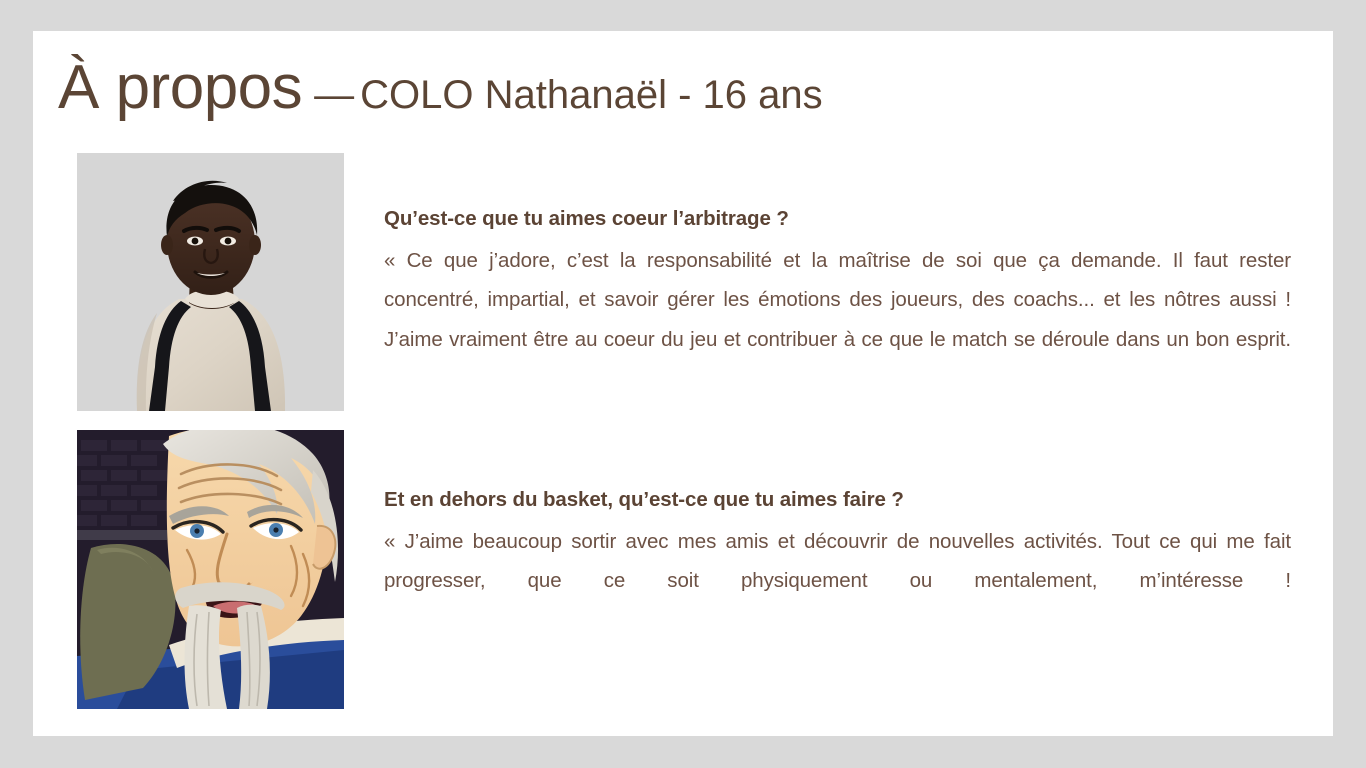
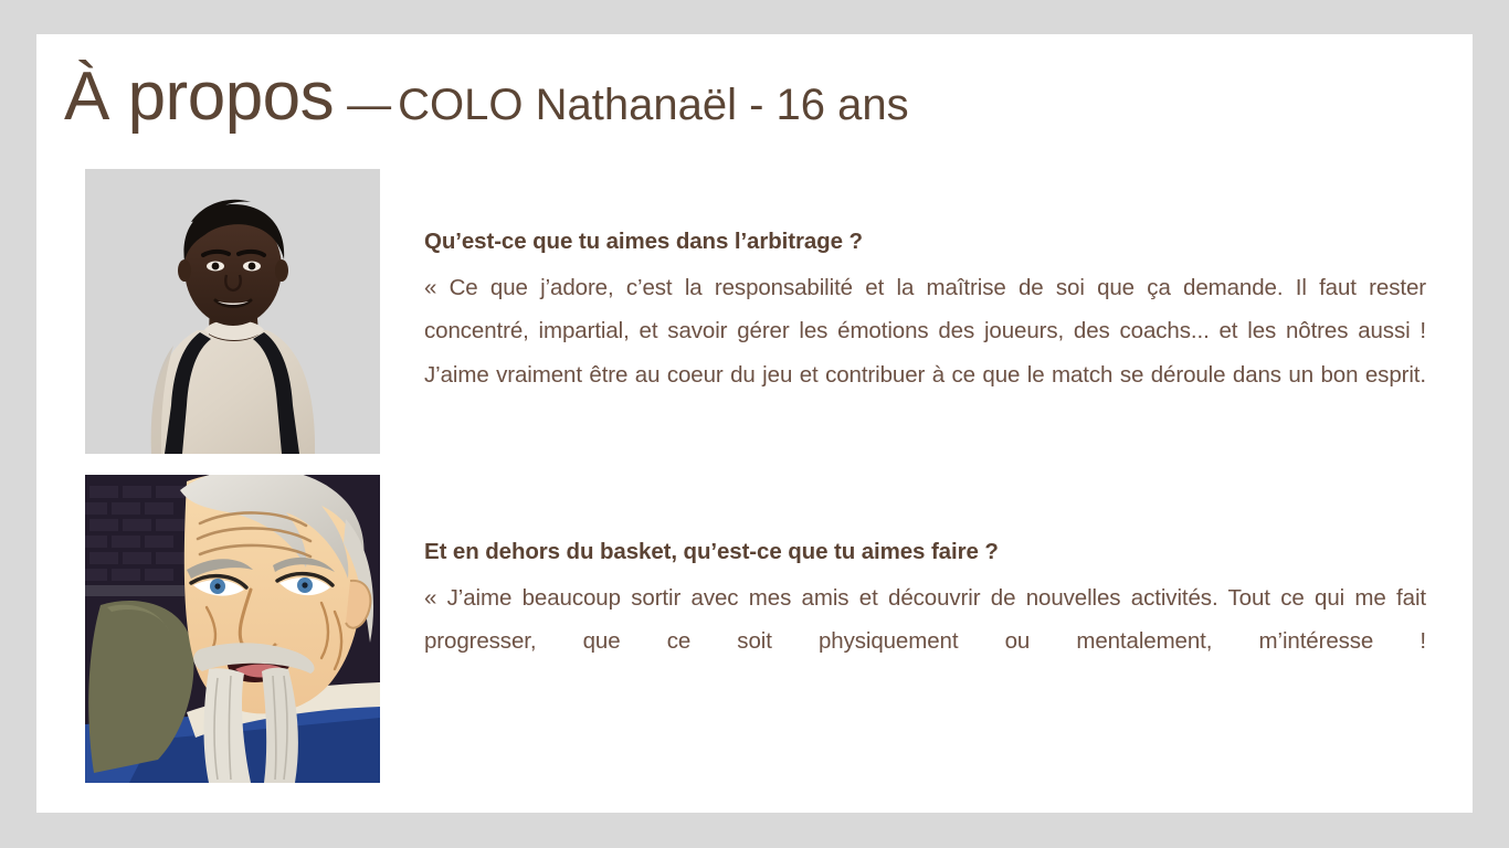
  À propos — COLO Nathanaël - 16 ans
- Qu’est-ce que tu aimes coeur l’arbitrage ?
+ Qu’est-ce que tu aimes dans l’arbitrage ?
  « Ce que j’adore, c’est la responsabilité et la maîtrise de soi que ça demande. Il faut rester concentré, impartial, et savoir gérer les émotions des joueurs, des coachs... et les nôtres aussi ! J’aime vraiment être au coeur du jeu et contribuer à ce que le match se déroule dans un bon esprit.
  Et en dehors du basket, qu’est-ce que tu aimes faire ?
  « J’aime beaucoup sortir avec mes amis et découvrir de nouvelles activités. Tout ce qui me fait progresser, que ce soit physiquement ou mentalement, m’intéresse !
